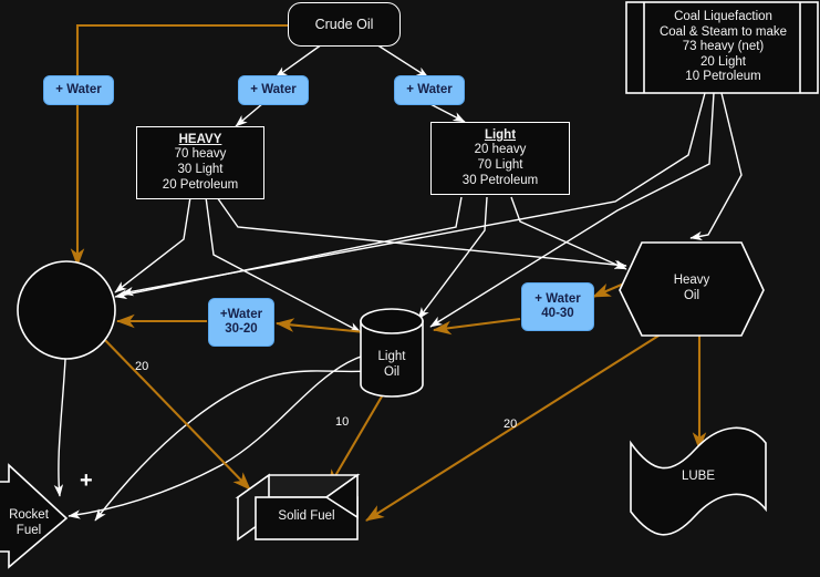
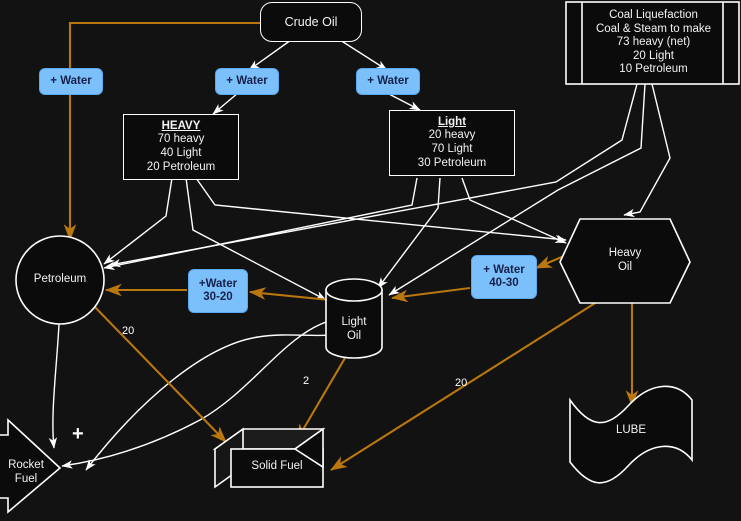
  Crude Oil
  Coal Liquefaction
  Coal & Steam to make
  73 heavy (net)
  20 Light
  10 Petroleum
  HEAVY
  70 heavy
- 30 Light
+ 40 Light
  20 Petroleum
  Light
  20 heavy
  70 Light
  30 Petroleum
+ Petroleum
  Light
  Oil
  Heavy
  Oil
  Solid Fuel
  LUBE
  Rocket
  Fuel
  + Water
  + Water
  + Water
  +Water
  30-20
  + Water
  40-30
  20
- 10
+ 2
  20
  +
